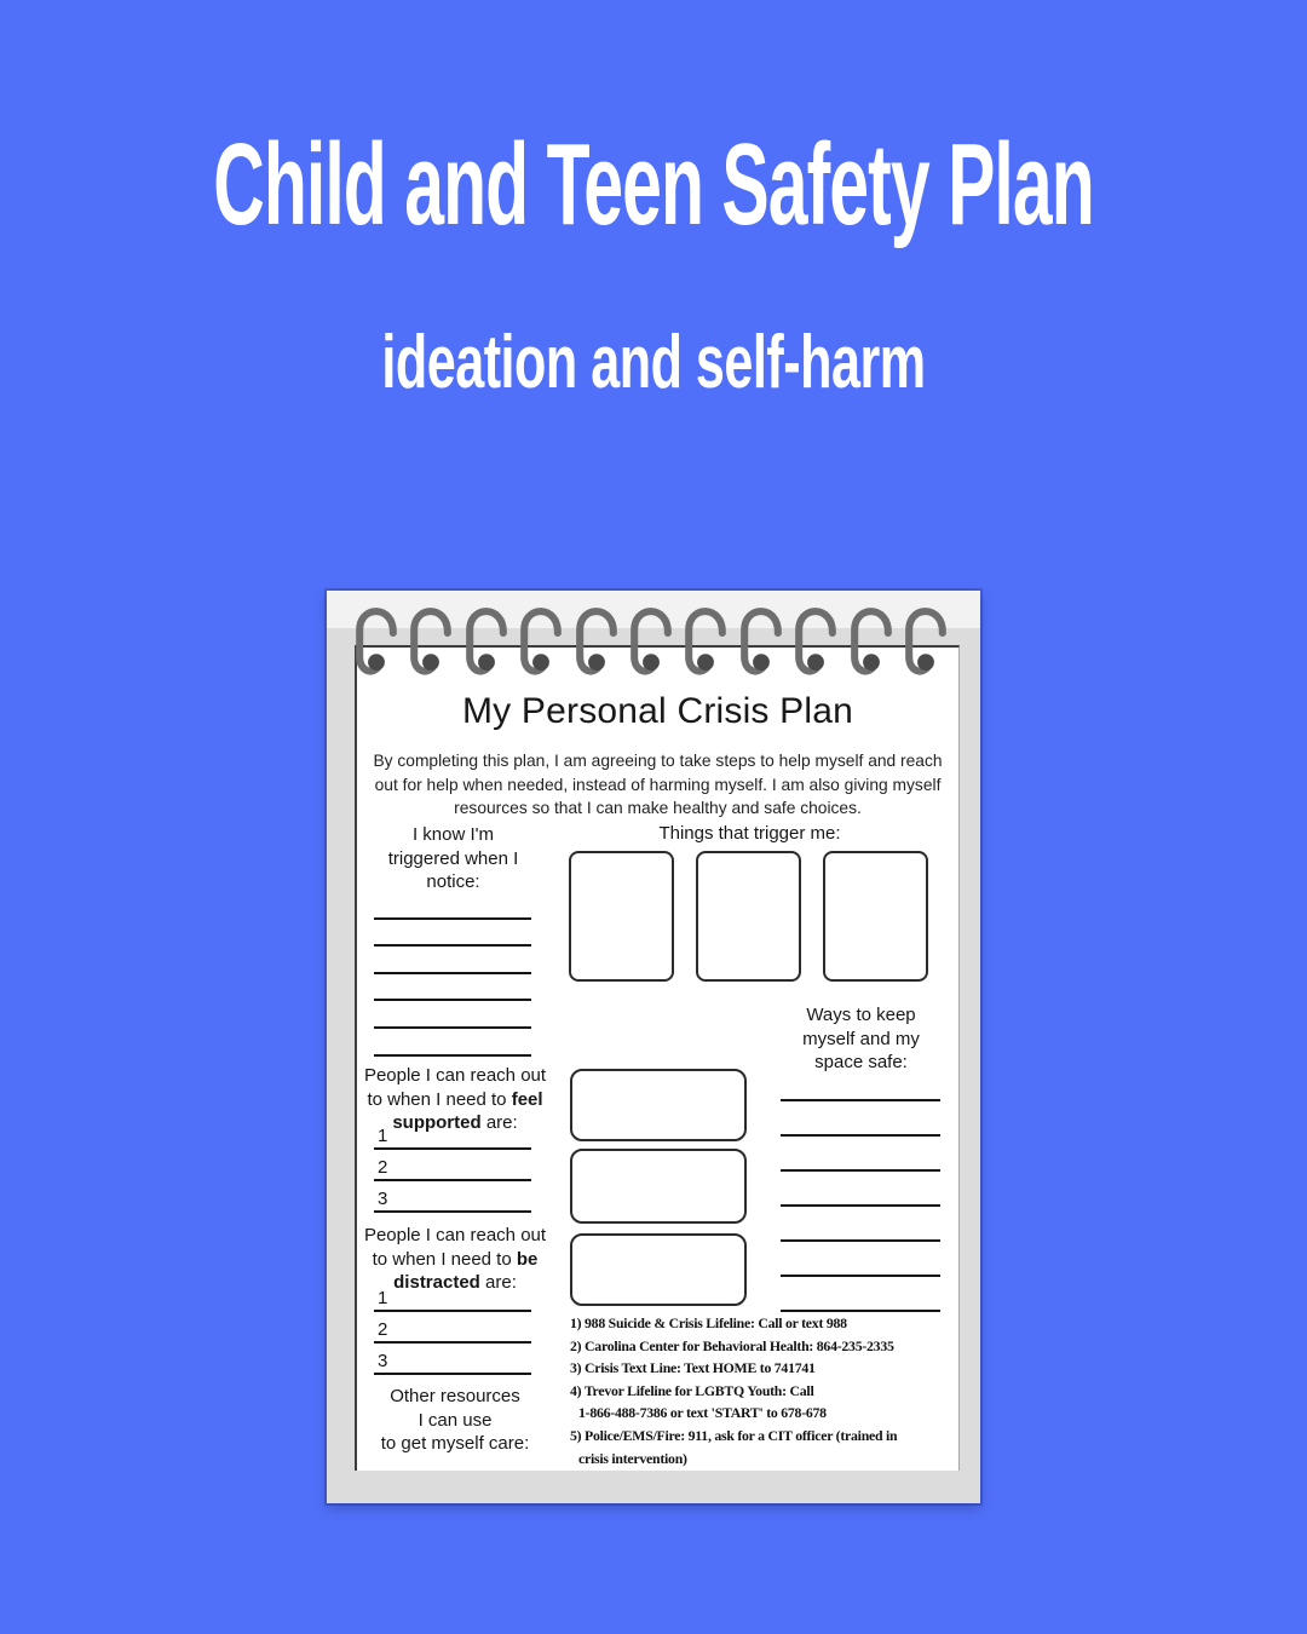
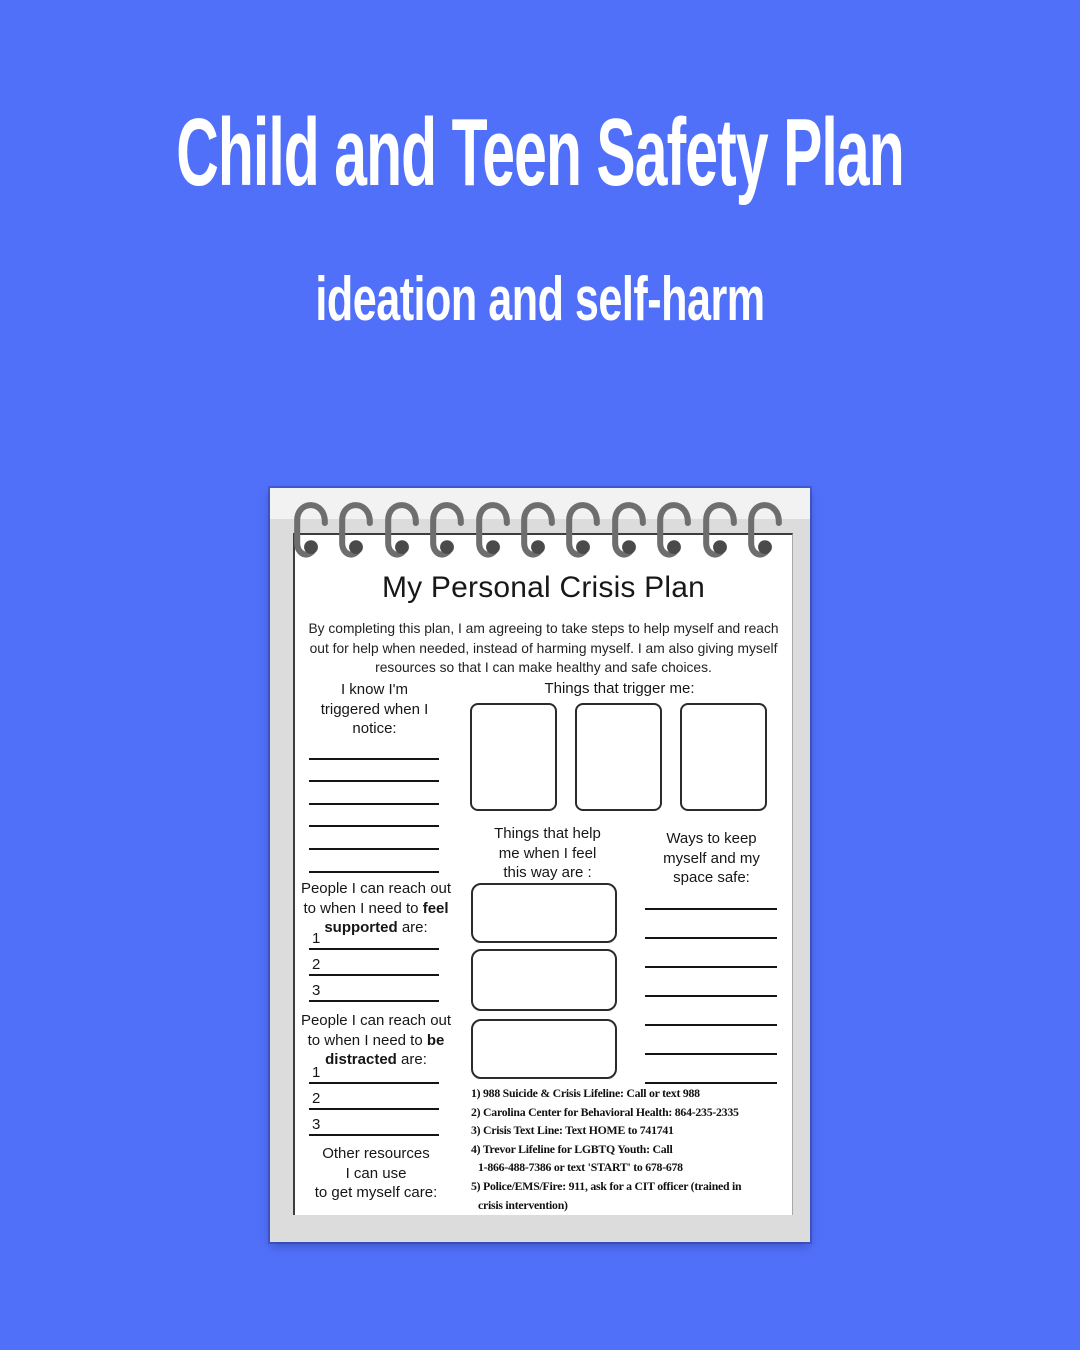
  Child and Teen Safety Plan
  ideation and self-harm
  My Personal Crisis Plan
  By completing this plan, I am agreeing to take steps to help myself and reach out for help when needed, instead of harming myself. I am also giving myself resources so that I can make healthy and safe choices.
  I know I'm triggered when I notice:
  People I can reach out to when I need to feel supported are:
  1
  2
  3
  People I can reach out to when I need to be distracted are:
  1
  2
  3
  Other resources
  I can use
  to get myself care:
  Things that trigger me:
+ Things that help me when I feel this way are :
  Ways to keep myself and my space safe:
  1) 988 Suicide & Crisis Lifeline: Call or text 988
  2) Carolina Center for Behavioral Health: 864-235-2335
  3) Crisis Text Line: Text HOME to 741741
  4) Trevor Lifeline for LGBTQ Youth: Call
  1-866-488-7386 or text 'START' to 678-678
  5) Police/EMS/Fire: 911, ask for a CIT officer (trained in
  crisis intervention)
